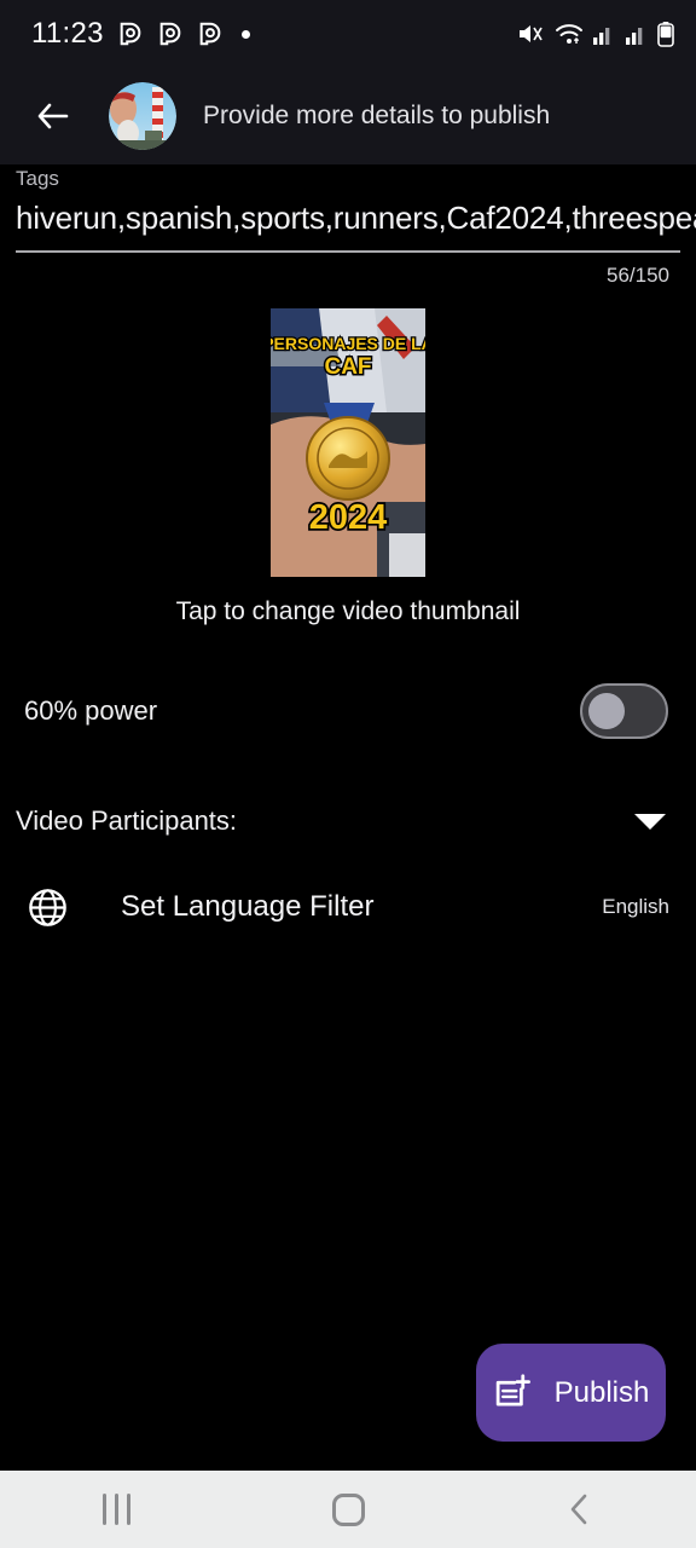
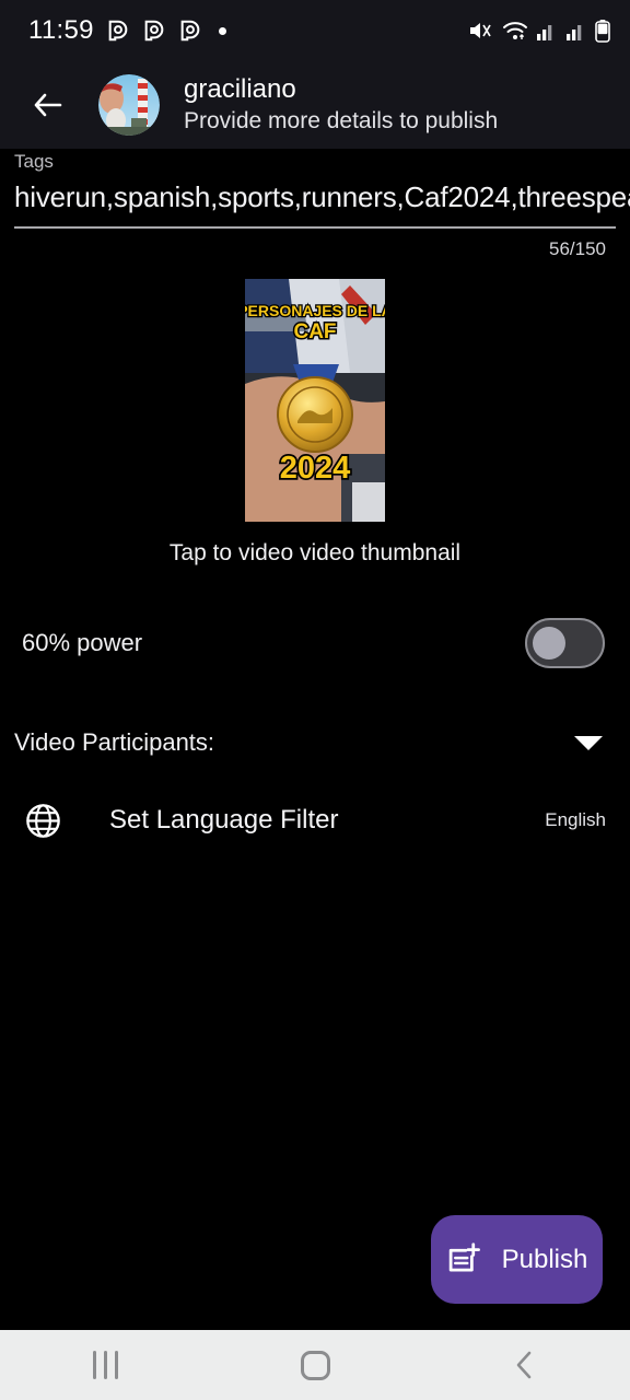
- 11:23
+ 11:59
+ graciliano
  Provide more details to publish
  Tags
  hiverun,spanish,sports,runners,Caf2024,threespe
  56/150
  ERSONAJES DE L
  CAF
  2024
- Tap to change video thumbnail
+ Tap to video video thumbnail
  60% power
  Video Participants:
  Set Language Filter
  English
  Publish
